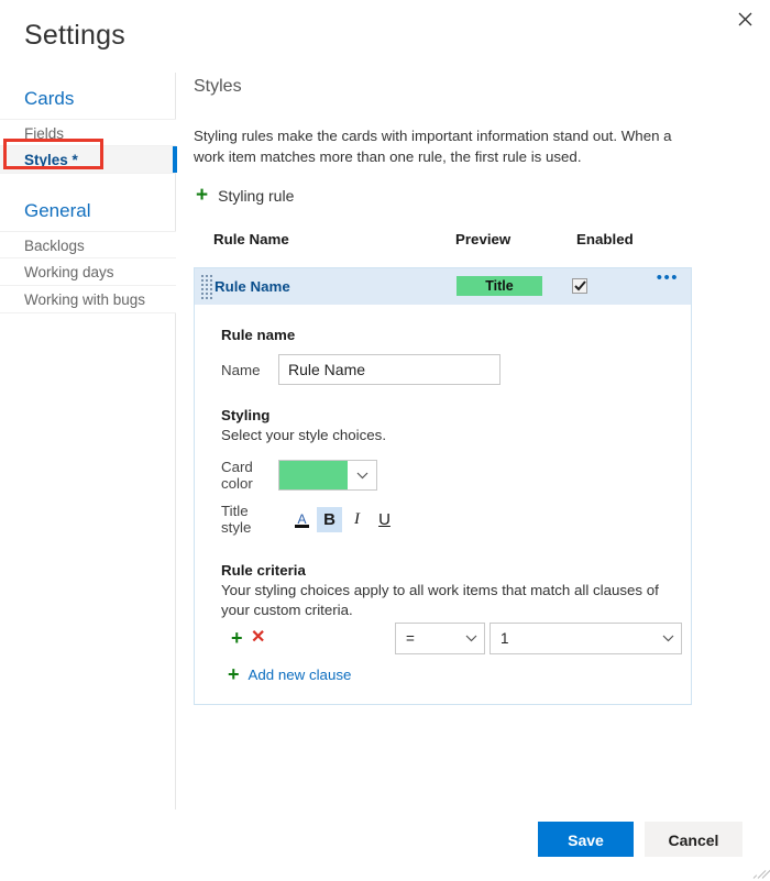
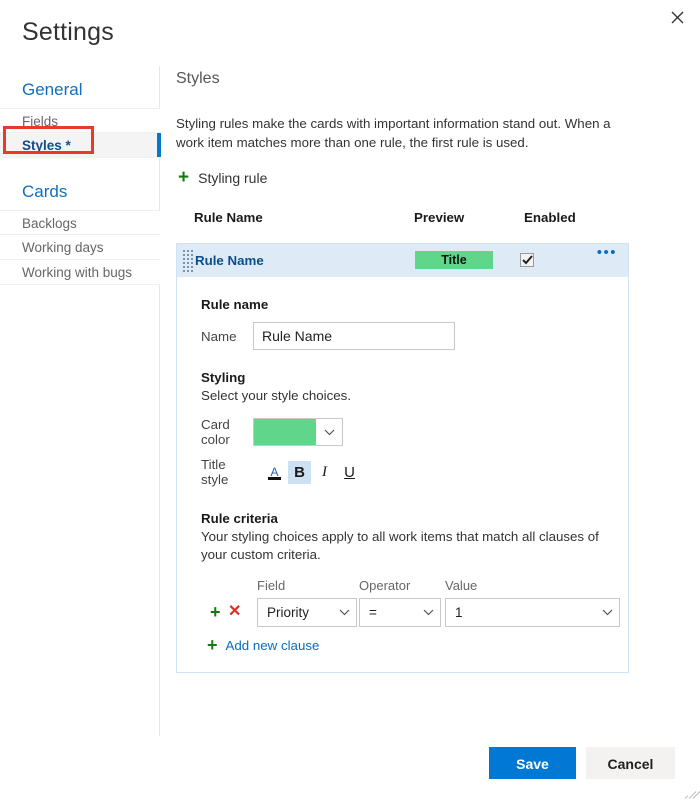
  Settings
- Cards
+ General
  Fields
  Styles *
- General
+ Cards
  Backlogs
  Working days
  Working with bugs
  Styles
  Styling rules make the cards with important information stand out. When a work item matches more than one rule, the first rule is used.
  +
  Styling rule
  Rule Name
  Preview
  Enabled
  Rule Name
  Title
  •••
  Rule name
  Name
  Rule Name
  Styling
  Select your style choices.
  Card color
  Title style
  A
  B
  I
  U
  Rule criteria
  Your styling choices apply to all work items that match all clauses of your custom criteria.
+ Field
+ Operator
+ Value
  +
  ✕
+ Priority
  =
  1
  +
  Add new clause
  Save
  Cancel
